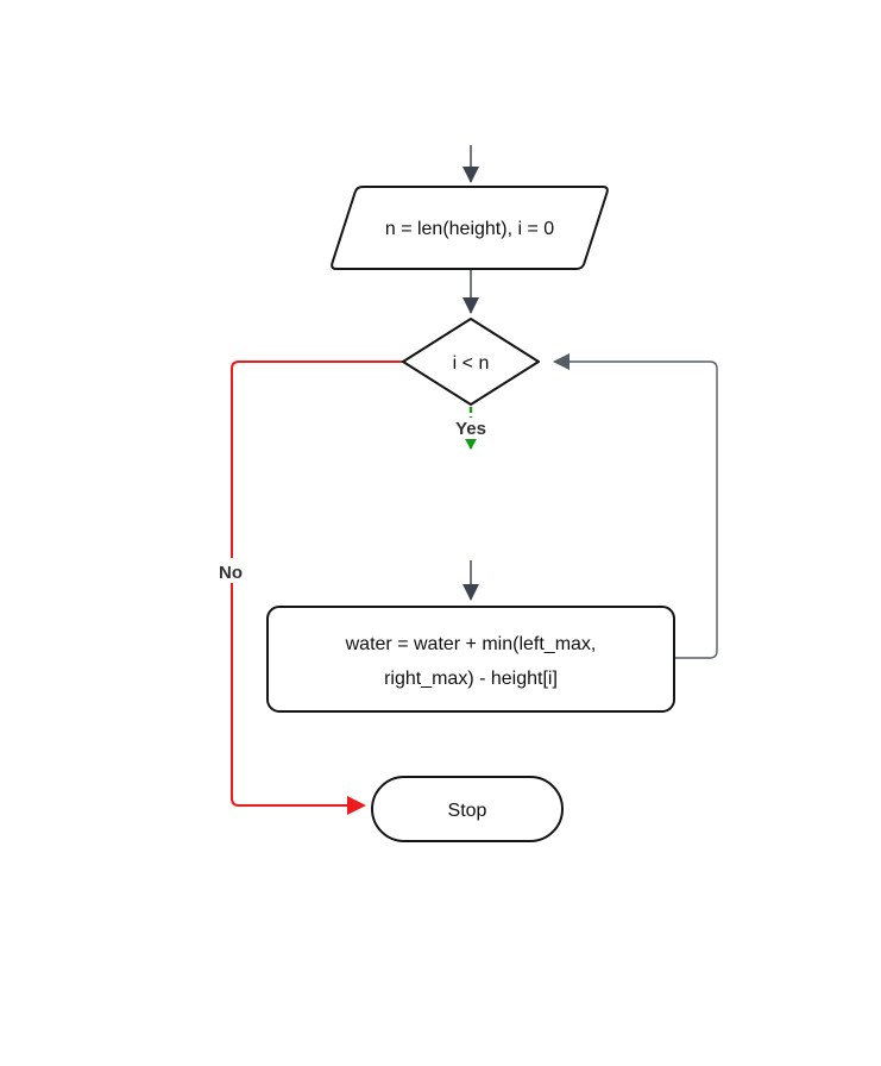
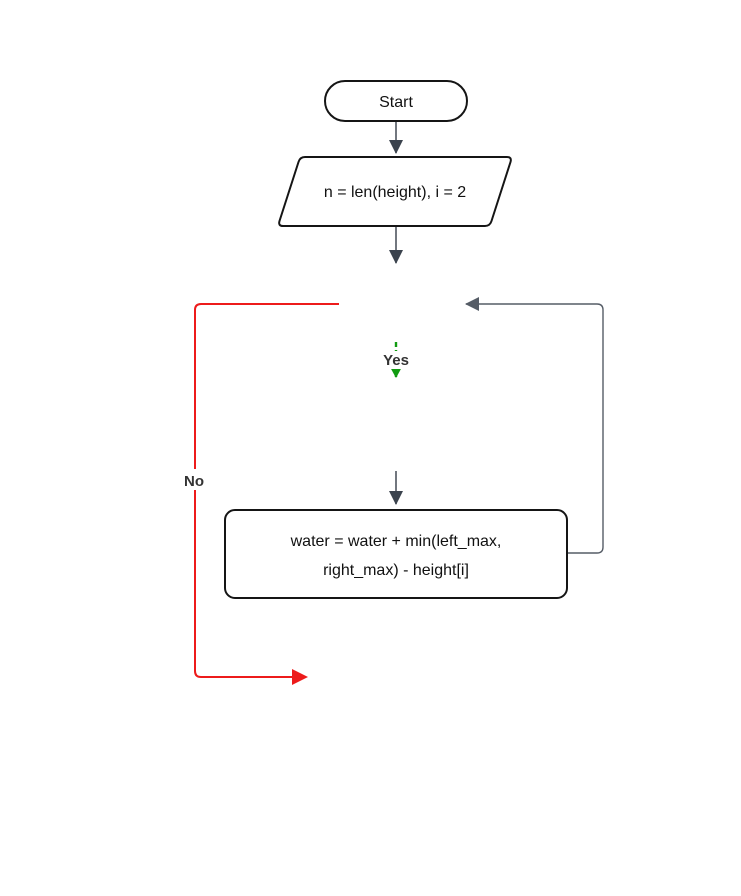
  Yes
  No
+ Start
- n = len(height), i = 0
+ n = len(height), i = 2
- i < n
  water = water + min(left_max,
  right_max) - height[i]
- Stop
